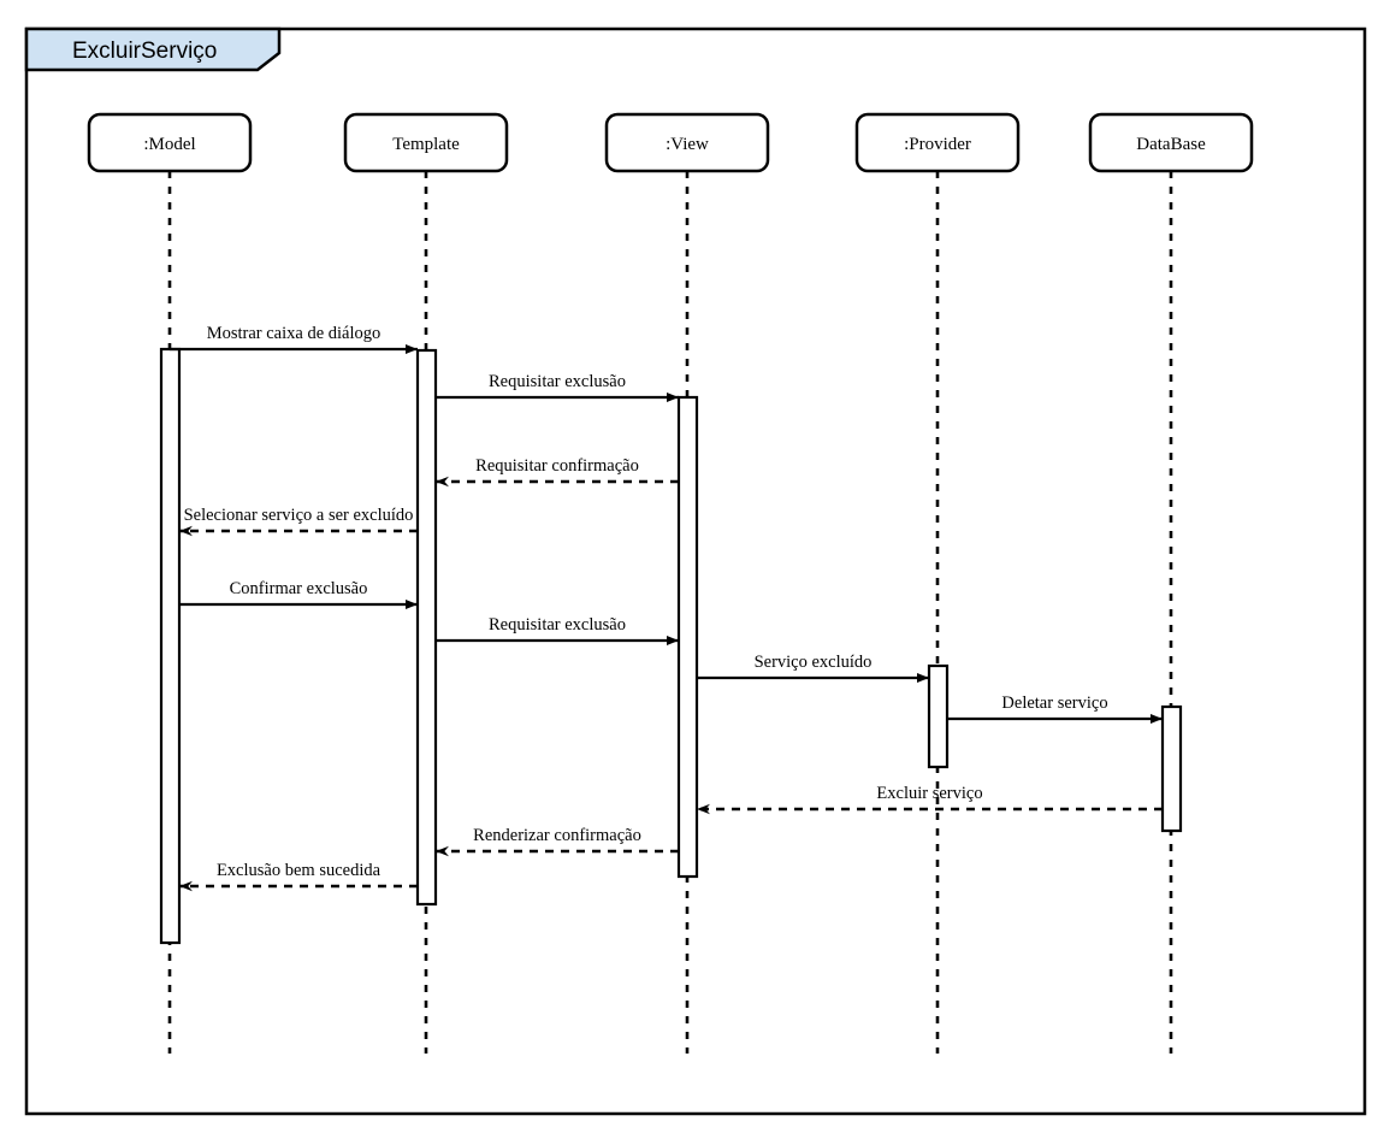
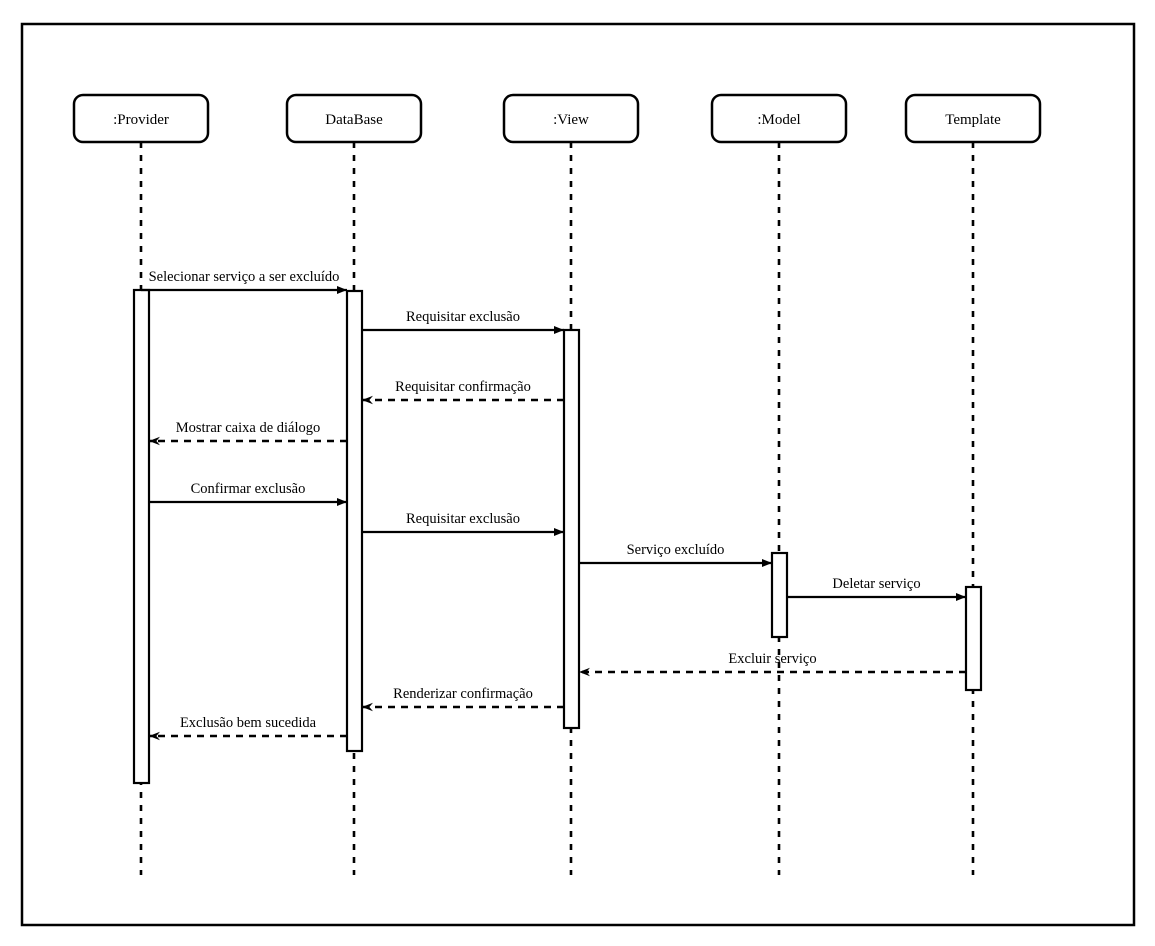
- ExcluirServiço
- :Model
+ :Provider
- Template
+ DataBase
  :View
- :Provider
+ :Model
- DataBase
+ Template
- Mostrar caixa de diálogo
+ Selecionar serviço a ser excluído
  Requisitar exclusão
  Requisitar confirmação
- Selecionar serviço a ser excluído
+ Mostrar caixa de diálogo
  Confirmar exclusão
  Requisitar exclusão
  Serviço excluído
  Deletar serviço
  Excluir serviço
  Renderizar confirmação
  Exclusão bem sucedida
